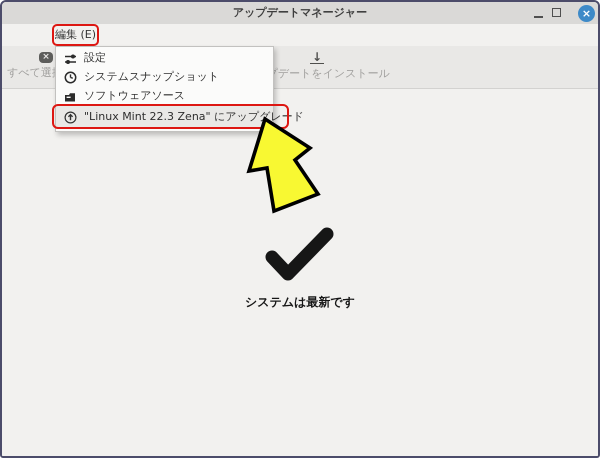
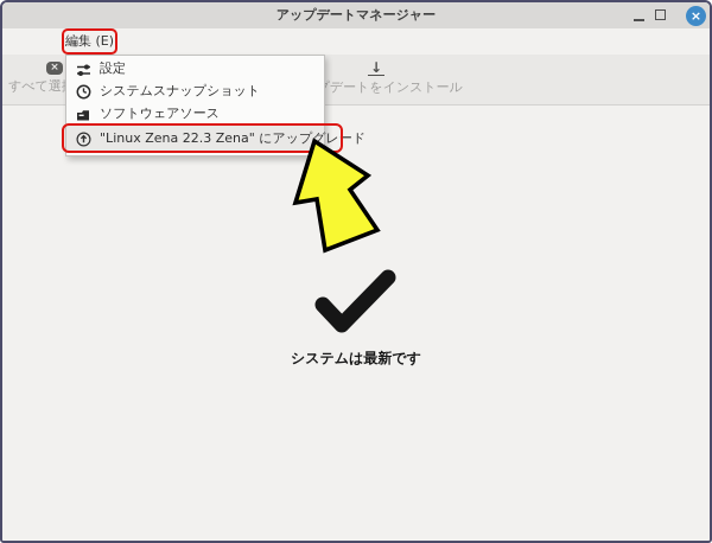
  アップデートマネージャー
  ×
  ×
  ↓
  デートをインストール
  システムは最新です
  設定
  システムスナップショット
  ソフトウェアソース
- "Linux Mint 22.3 Zena" にアップグレード
+ "Linux Zena 22.3 Zena" にアップグレード
  編集 (E)
